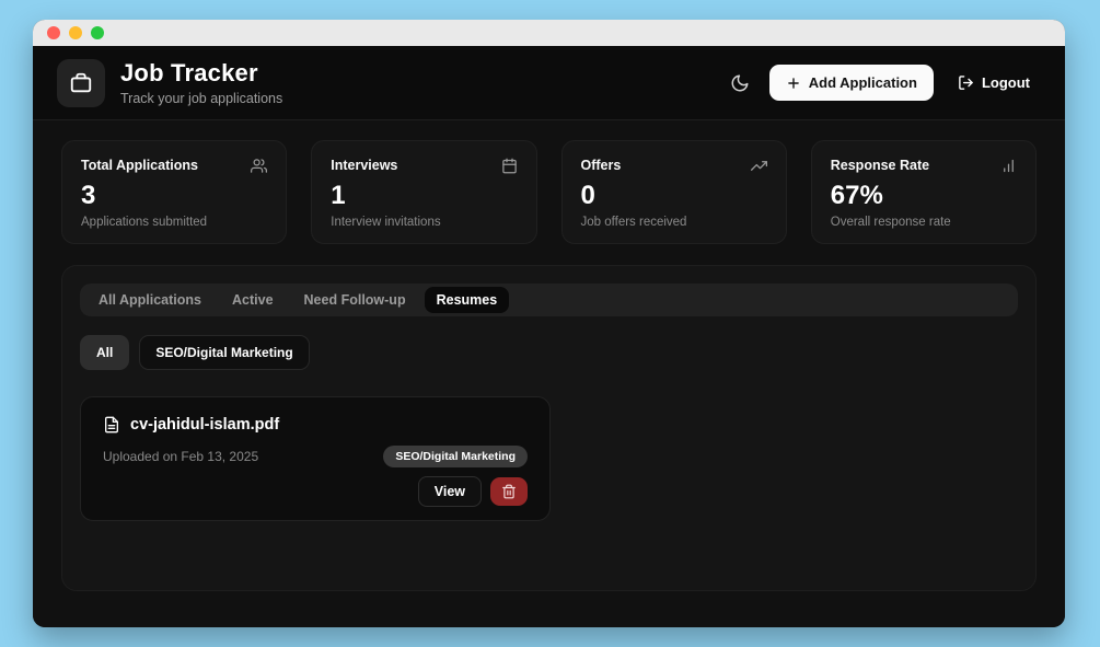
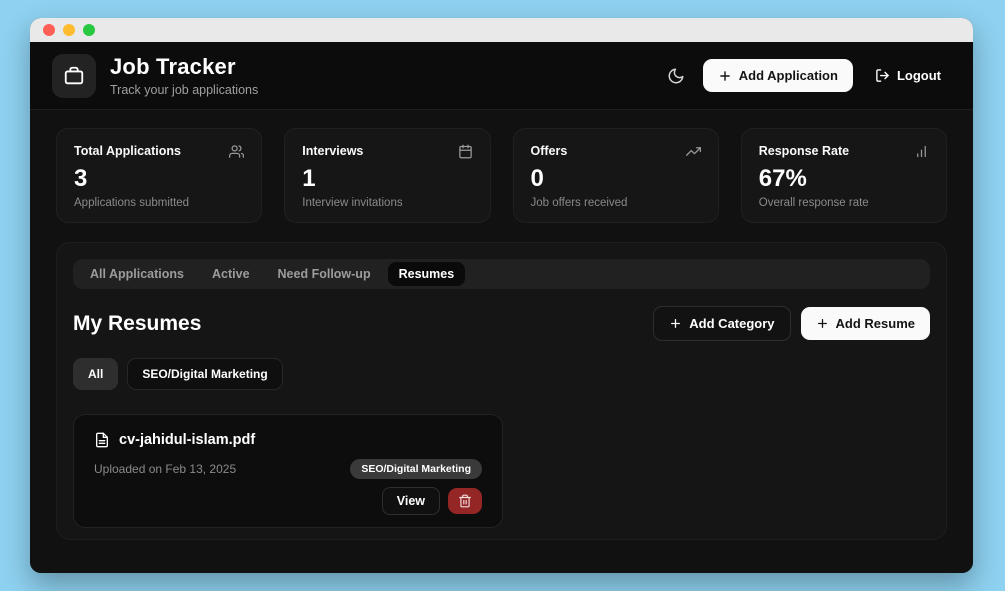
  Job Tracker
  Track your job applications
  Add Application
  Logout
  Total Applications
  3
  Applications submitted
  Interviews
  1
  Interview invitations
  Offers
  0
  Job offers received
  Response Rate
  67%
  Overall response rate
  All Applications
  Active
  Need Follow-up
  Resumes
+ My Resumes
+ Add Category
+ Add Resume
  All
  SEO/Digital Marketing
  cv-jahidul-islam.pdf
  Uploaded on Feb 13, 2025
  SEO/Digital Marketing
  View
